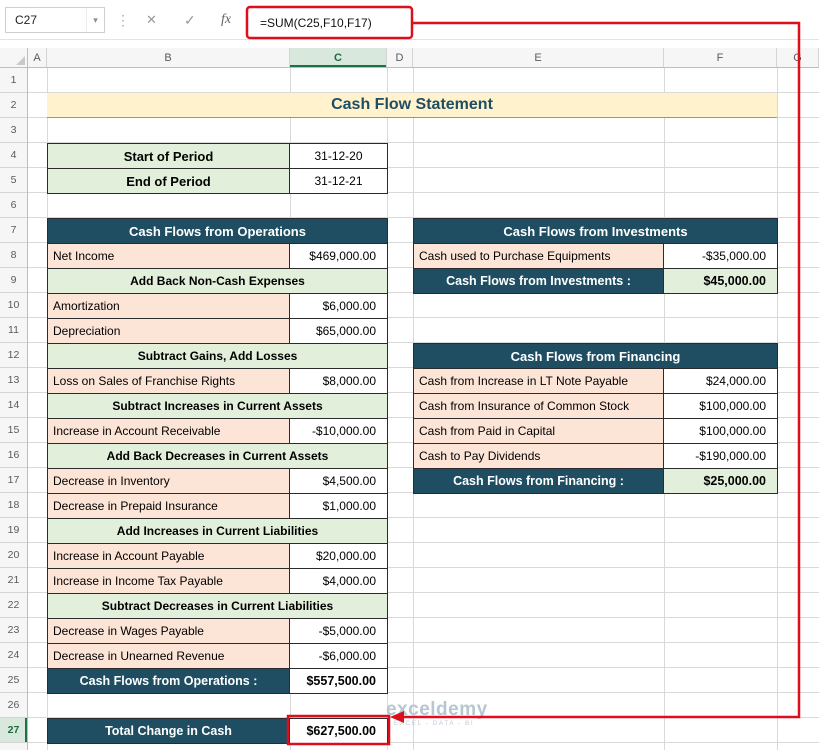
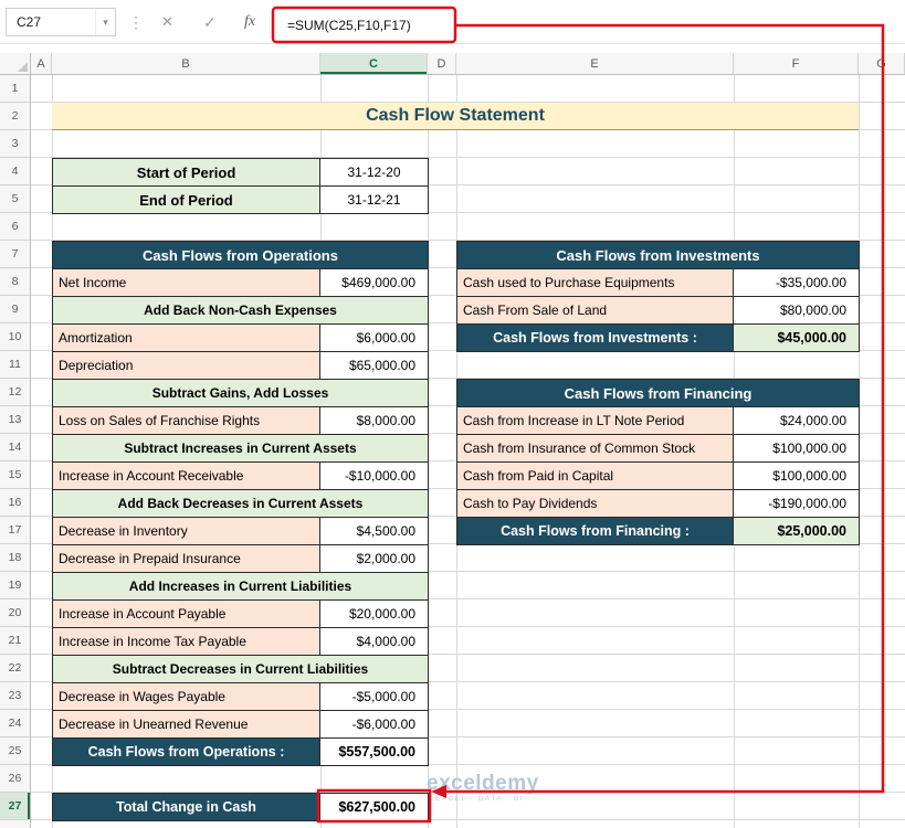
  C27
  ▾
  ⋮
  ✕
  ✓
  fx
  =SUM(C25,F10,F17)
  A
  B
  C
  D
  E
  F
  G
  1
  2
  3
  4
  5
  6
  7
  8
  9
  10
  11
  12
  13
  14
  15
  16
  17
  18
  19
  20
  21
  22
  23
  24
  25
  26
  27
  Cash Flow Statement
  Start of Period
  31-12-20
  End of Period
  31-12-21
  Cash Flows from Operations
  Net Income
  $469,000.00
  Add Back Non-Cash Expenses
  Amortization
  $6,000.00
  Depreciation
  $65,000.00
  Subtract Gains, Add Losses
  Loss on Sales of Franchise Rights
  $8,000.00
  Subtract Increases in Current Assets
  Increase in Account Receivable
  -$10,000.00
  Add Back Decreases in Current Assets
  Decrease in Inventory
  $4,500.00
  Decrease in Prepaid Insurance
- $1,000.00
+ $2,000.00
  Add Increases in Current Liabilities
  Increase in Account Payable
  $20,000.00
  Increase in Income Tax Payable
  $4,000.00
  Subtract Decreases in Current Liabilities
  Decrease in Wages Payable
  -$5,000.00
  Decrease in Unearned Revenue
  -$6,000.00
  Cash Flows from Operations :
  $557,500.00
  Cash Flows from Investments
  Cash used to Purchase Equipments
  -$35,000.00
+ Cash From Sale of Land
+ $80,000.00
  Cash Flows from Investments :
  $45,000.00
  Cash Flows from Financing
- Cash from Increase in LT Note Payable
+ Cash from Increase in LT Note Period
  $24,000.00
  Cash from Insurance of Common Stock
  $100,000.00
  Cash from Paid in Capital
  $100,000.00
  Cash to Pay Dividends
  -$190,000.00
  Cash Flows from Financing :
  $25,000.00
  Total Change in Cash
  $627,500.00
  exceldem
